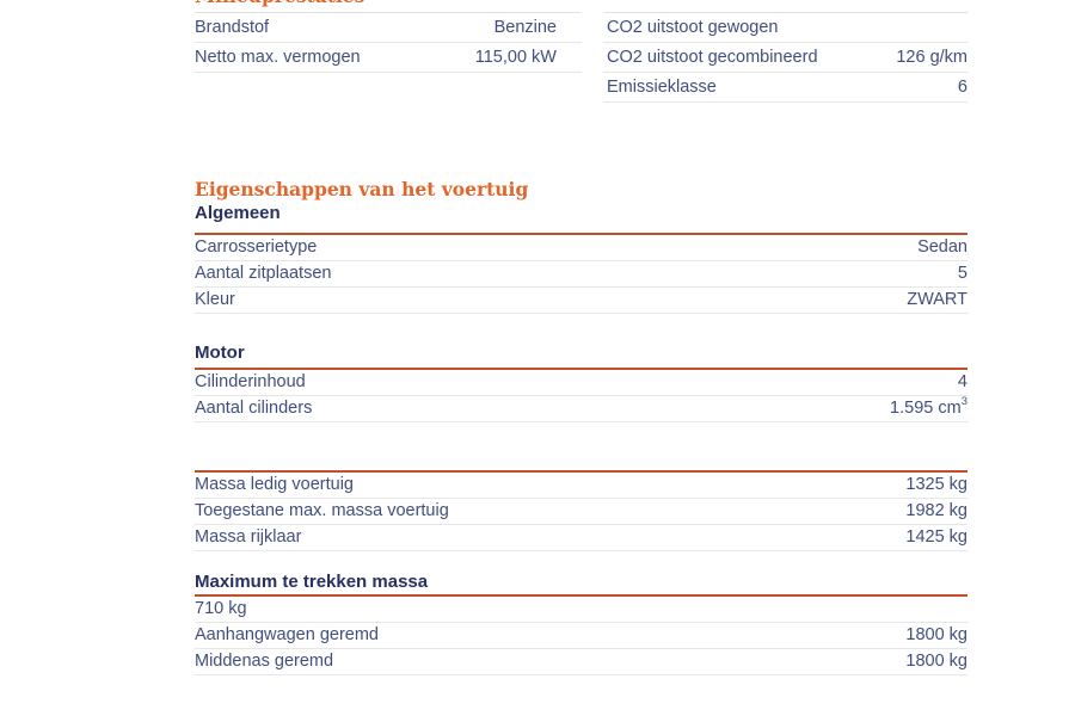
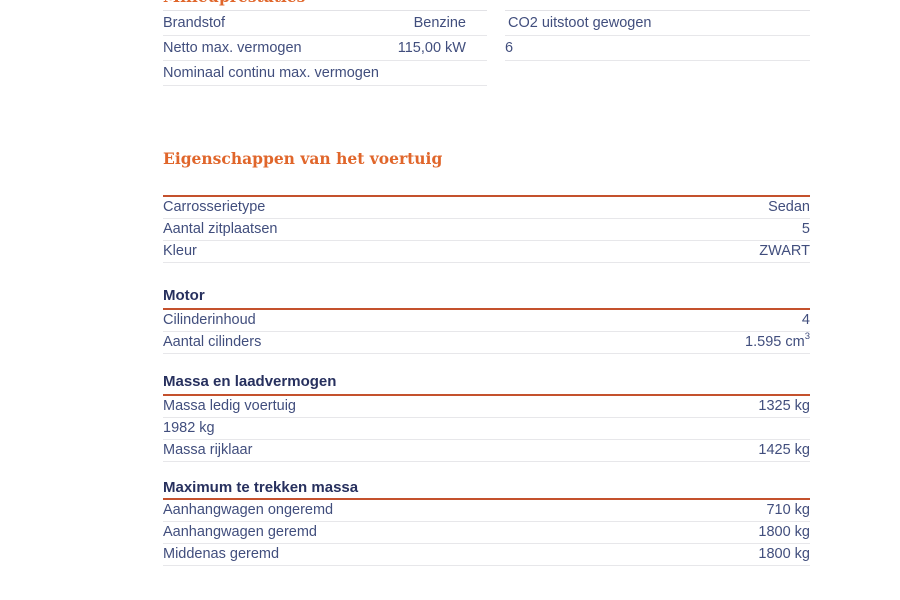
  Brandstof
  Benzine
  Netto max. vermogen
  115,00 kW
+ Nominaal continu max. vermogen
  CO2 uitstoot gewogen
- CO2 uitstoot gecombineerd
- 126 g/km
- Emissieklasse
  6
  Eigenschappen van het voertuig
- Algemeen
  Carrosserietype
  Sedan
  Aantal zitplaatsen
  5
  Kleur
  ZWART
  Motor
  Cilinderinhoud
  4
  Aantal cilinders
  1.595 cm3
+ Massa en laadvermogen
  Massa ledig voertuig
  1325 kg
- Toegestane max. massa voertuig
  1982 kg
  Massa rijklaar
  1425 kg
  Maximum te trekken massa
+ Aanhangwagen ongeremd
  710 kg
  Aanhangwagen geremd
  1800 kg
  Middenas geremd
  1800 kg
